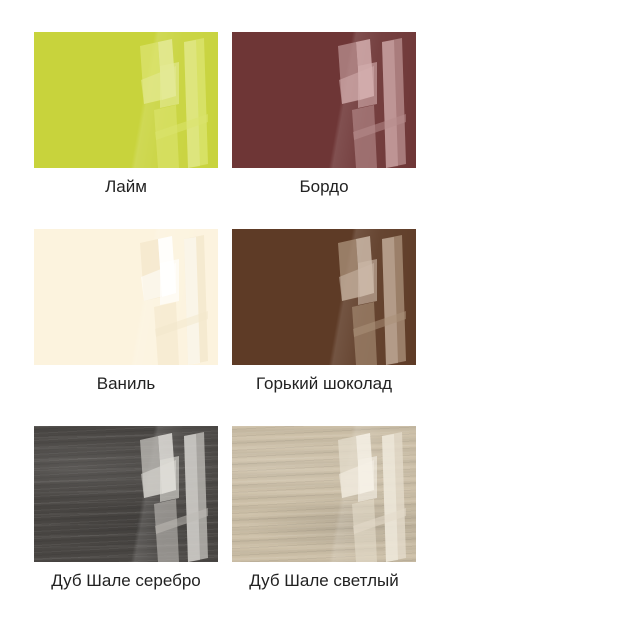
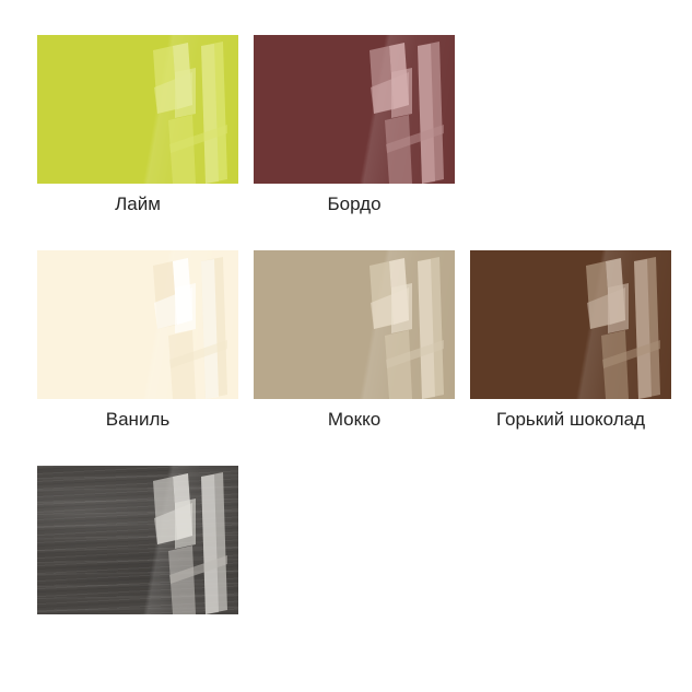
  Лайм
  Бордо
  Ваниль
+ Мокко
  Горький шоколад
- Дуб Шале серебро
- Дуб Шале светлый
